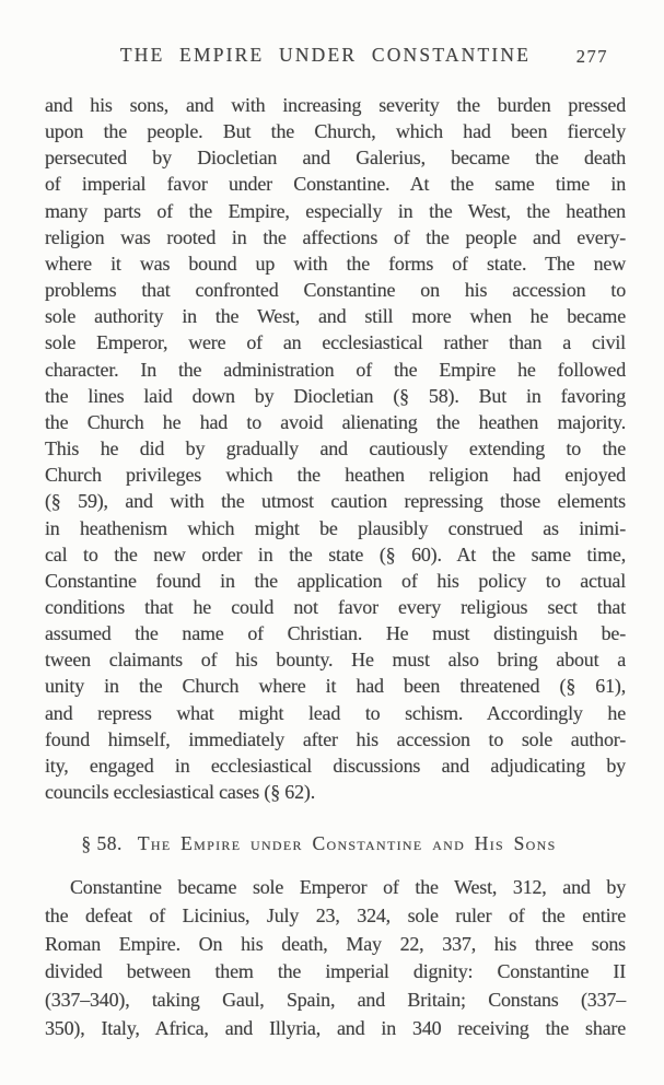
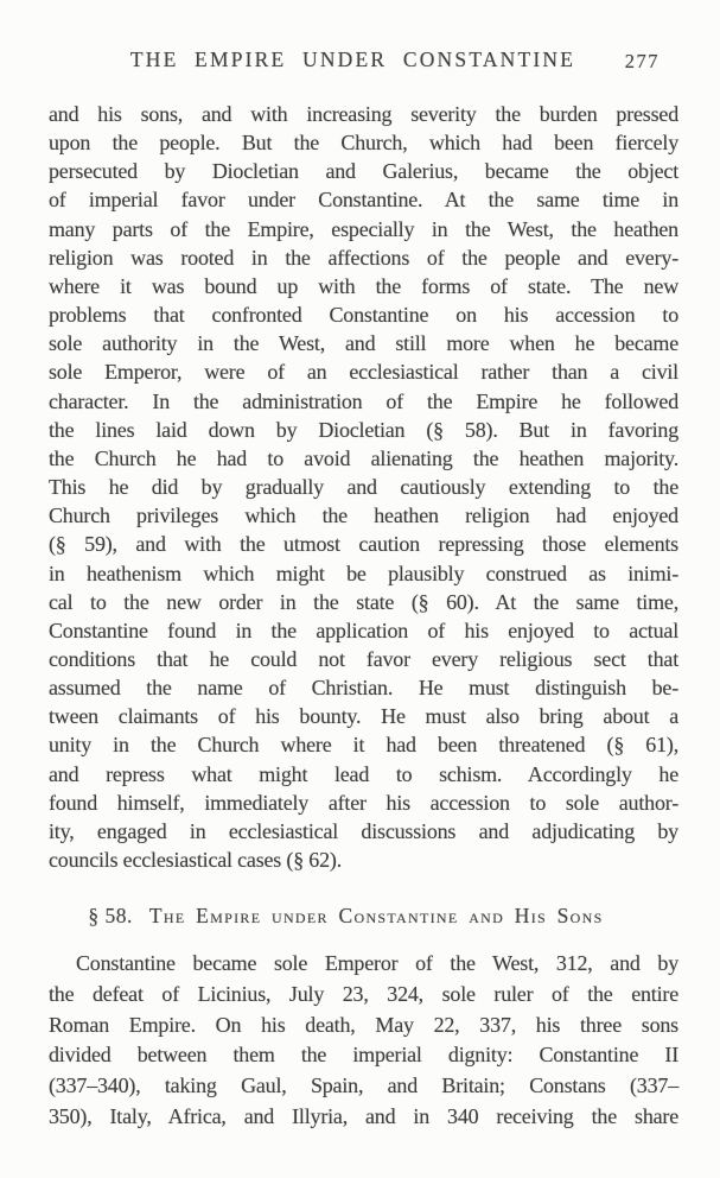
  THE EMPIRE UNDER CONSTANTINE
  277
  and his sons, and with increasing severity the burden pressed
  upon the people. But the Church, which had been fiercely
- persecuted by Diocletian and Galerius, became the death
+ persecuted by Diocletian and Galerius, became the object
  of imperial favor under Constantine. At the same time in
  many parts of the Empire, especially in the West, the heathen
  religion was rooted in the affections of the people and every-
  where it was bound up with the forms of state. The new
  problems that confronted Constantine on his accession to
  sole authority in the West, and still more when he became
  sole Emperor, were of an ecclesiastical rather than a civil
  character. In the administration of the Empire he followed
  the lines laid down by Diocletian (§ 58). But in favoring
  the Church he had to avoid alienating the heathen majority.
  This he did by gradually and cautiously extending to the
  Church privileges which the heathen religion had enjoyed
  (§ 59), and with the utmost caution repressing those elements
  in heathenism which might be plausibly construed as inimi-
  cal to the new order in the state (§ 60). At the same time,
- Constantine found in the application of his policy to actual
+ Constantine found in the application of his enjoyed to actual
  conditions that he could not favor every religious sect that
  assumed the name of Christian. He must distinguish be-
  tween claimants of his bounty. He must also bring about a
  unity in the Church where it had been threatened (§ 61),
  and repress what might lead to schism. Accordingly he
  found himself, immediately after his accession to sole author-
  ity, engaged in ecclesiastical discussions and adjudicating by
  councils ecclesiastical cases (§ 62).
  § 58. The Empire under Constantine and His Sons
  Constantine became sole Emperor of the West, 312, and by
  the defeat of Licinius, July 23, 324, sole ruler of the entire
  Roman Empire. On his death, May 22, 337, his three sons
  divided between them the imperial dignity: Constantine II
  (337–340), taking Gaul, Spain, and Britain; Constans (337–
  350), Italy, Africa, and Illyria, and in 340 receiving the share
